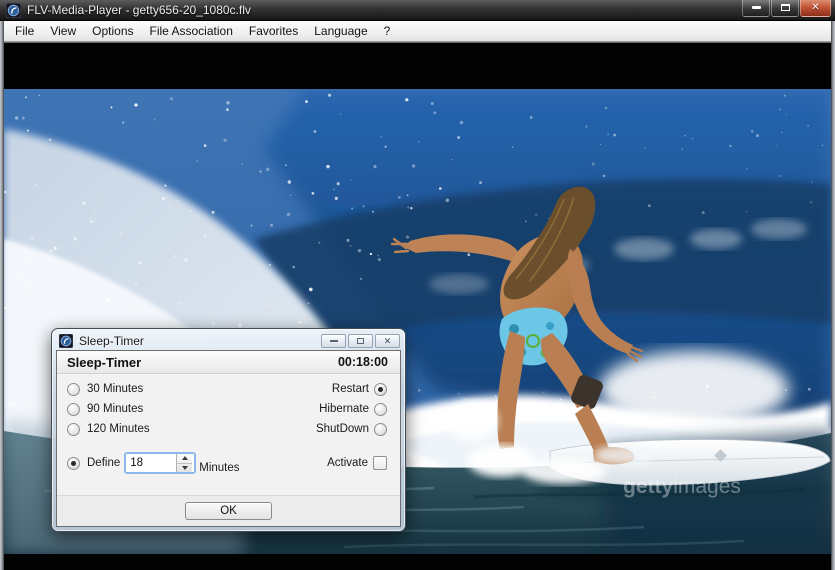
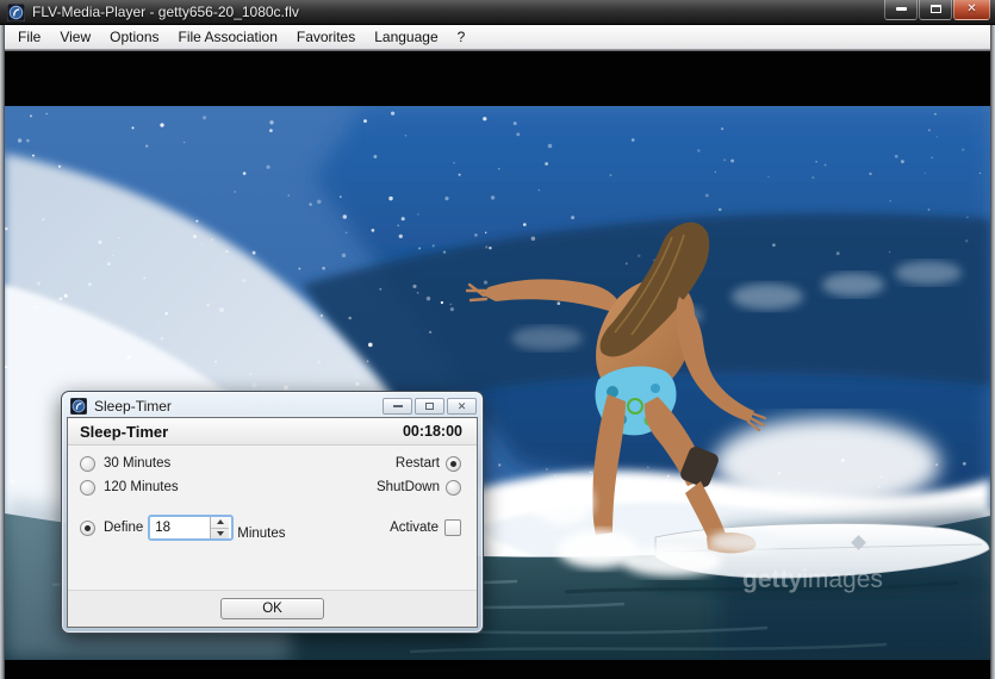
  FLV-Media-Player - getty656-20_1080c.flv
  ✕
  File
  View
  Options
  File Association
  Favorites
  Language
  ?
  gettyimages
  Sleep-Timer
  ✕
  Sleep-Timer
  00:18:00
  30 Minutes
  Restart
- 90 Minutes
- Hibernate
  120 Minutes
  ShutDown
  Define
  18
  Minutes
  Activate
  OK
